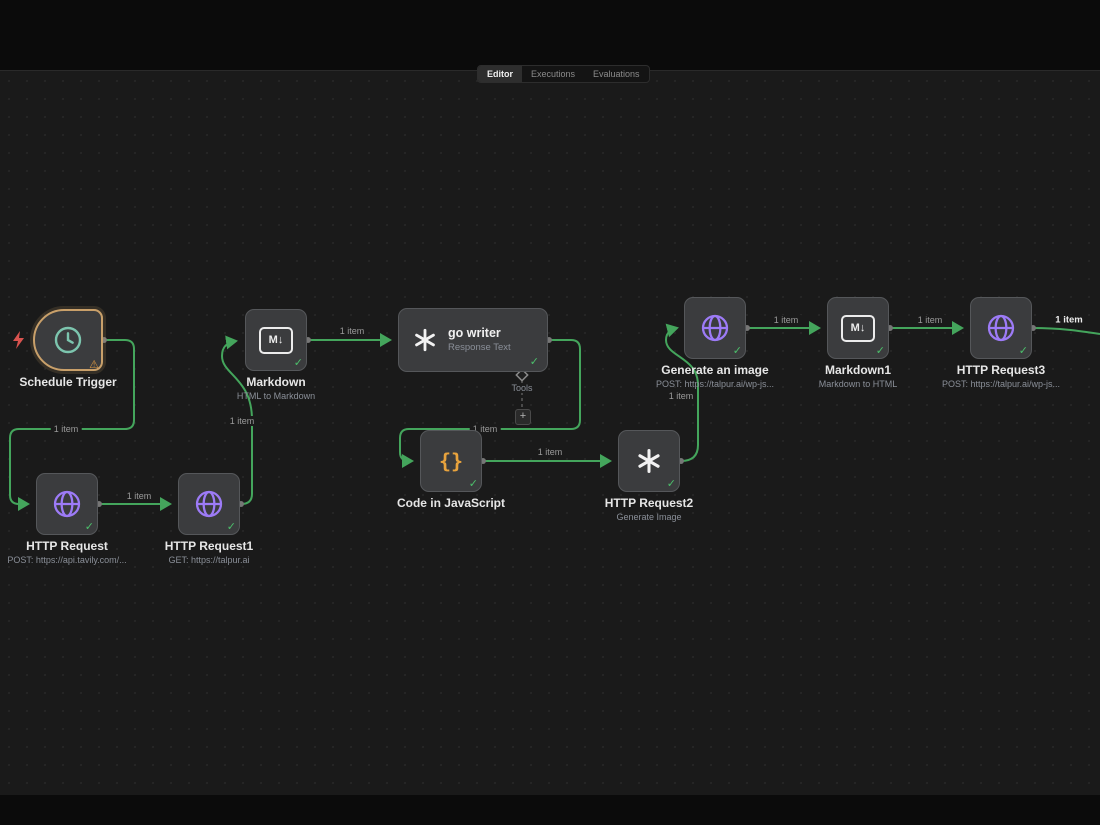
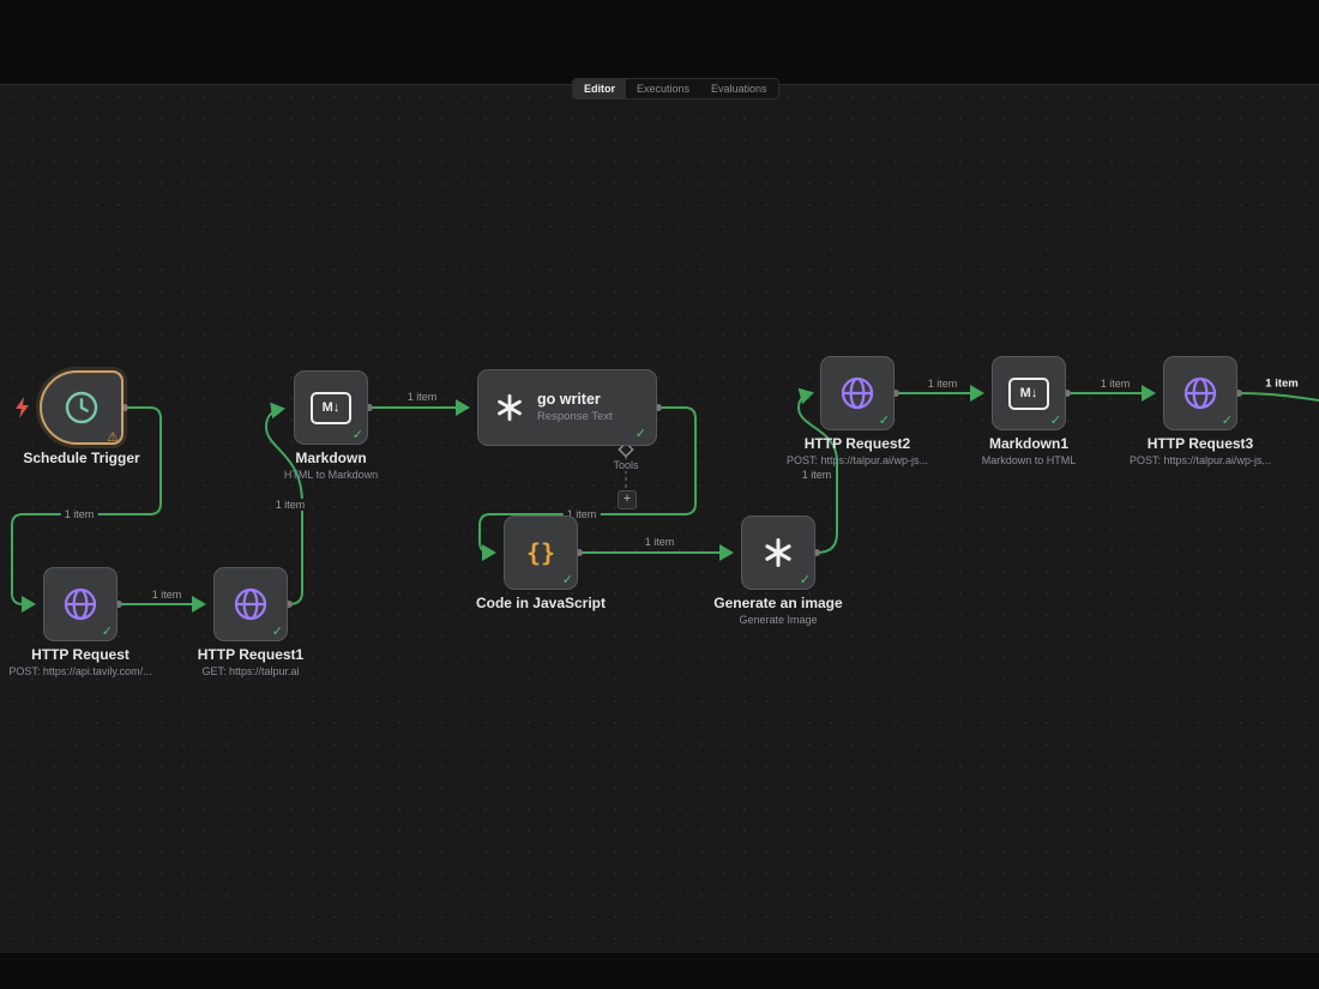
  1 item
  1 item
  1 item
  1 item
  1 item
  1 item
  1 item
  1 item
  1 item
  1 item
  Tools
  +
  ⚠
  Schedule Trigger
  M↓
  ✓
  Markdown
  HTML to Markdown
  go writer
  Response Text
  ✓
  {}
  ✓
  Code in JavaScript
  ✓
- HTTP Request2
+ Generate an image
  Generate Image
  ✓
  HTTP Request
  POST: https://api.tavily.com/...
  ✓
  HTTP Request1
  GET: https://talpur.ai
  ✓
- Generate an image
+ HTTP Request2
  POST: https://talpur.ai/wp-js...
  M↓
  ✓
  Markdown1
  Markdown to HTML
  ✓
  HTTP Request3
  POST: https://talpur.ai/wp-js...
  Editor
  Executions
  Evaluations
